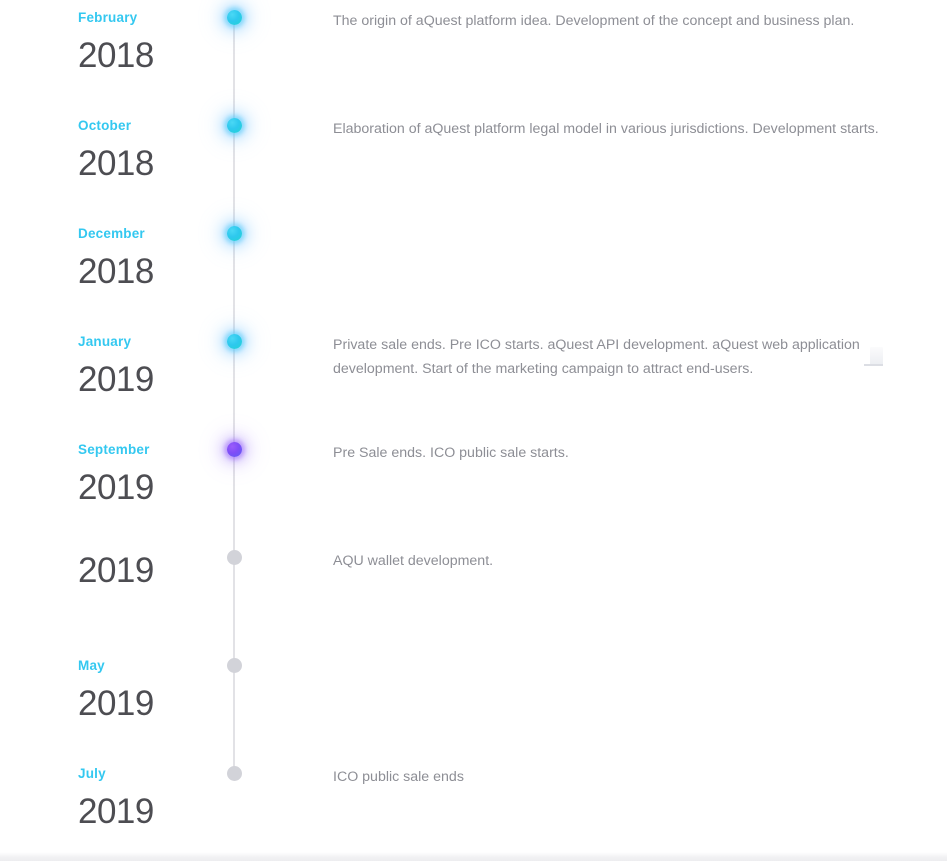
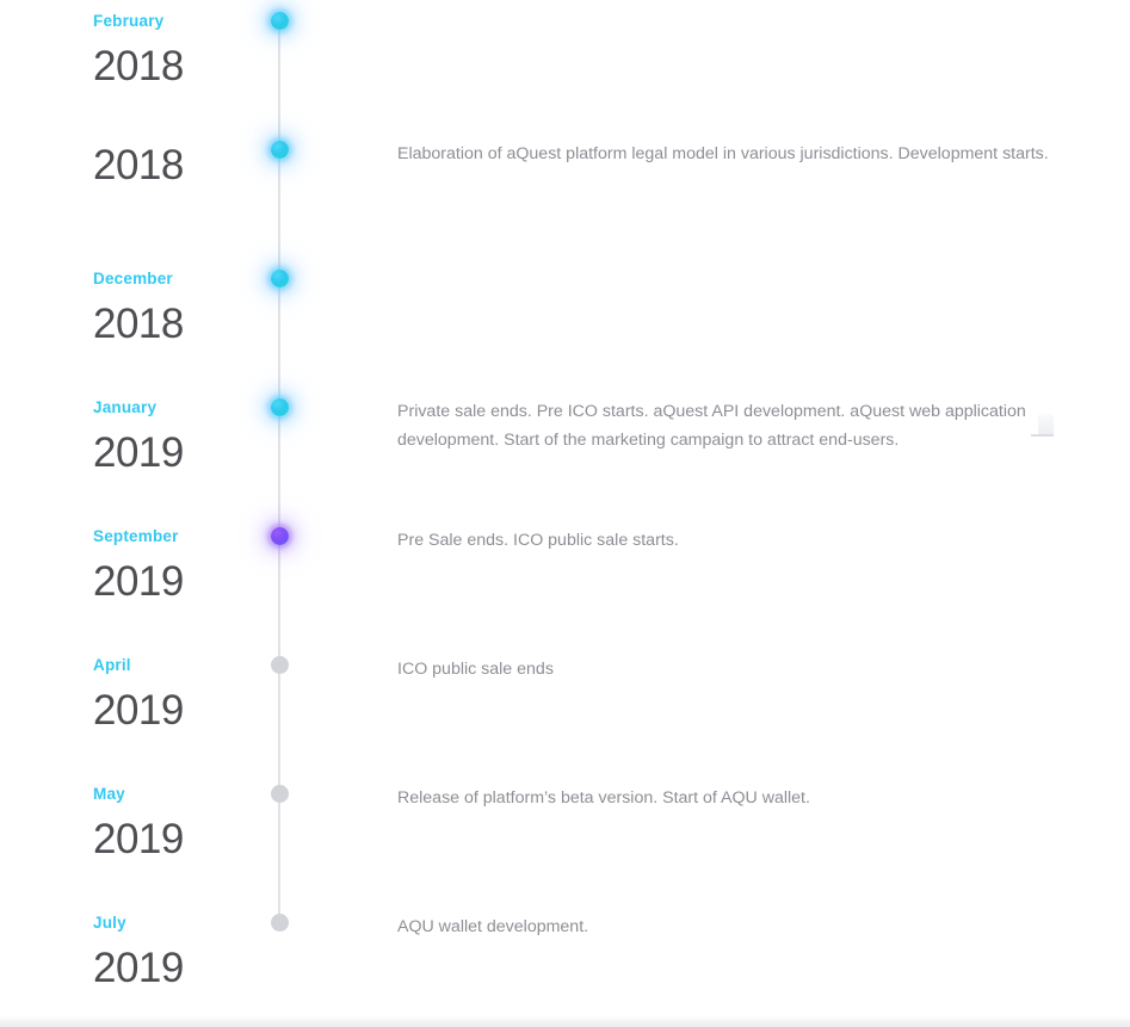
  February
  2018
- The origin of aQuest platform idea. Development of the concept and business plan.
- October
  2018
  Elaboration of aQuest platform legal model in various jurisdictions. Development starts.
  December
  2018
  January
  2019
  Private sale ends. Pre ICO starts. aQuest API development. aQuest web application development. Start of the marketing campaign to attract end-users.
  September
  2019
  Pre Sale ends. ICO public sale starts.
+ April
  2019
- AQU wallet development.
+ ICO public sale ends
  May
  2019
+ Release of platform’s beta version. Start of AQU wallet.
  July
  2019
- ICO public sale ends
+ AQU wallet development.
